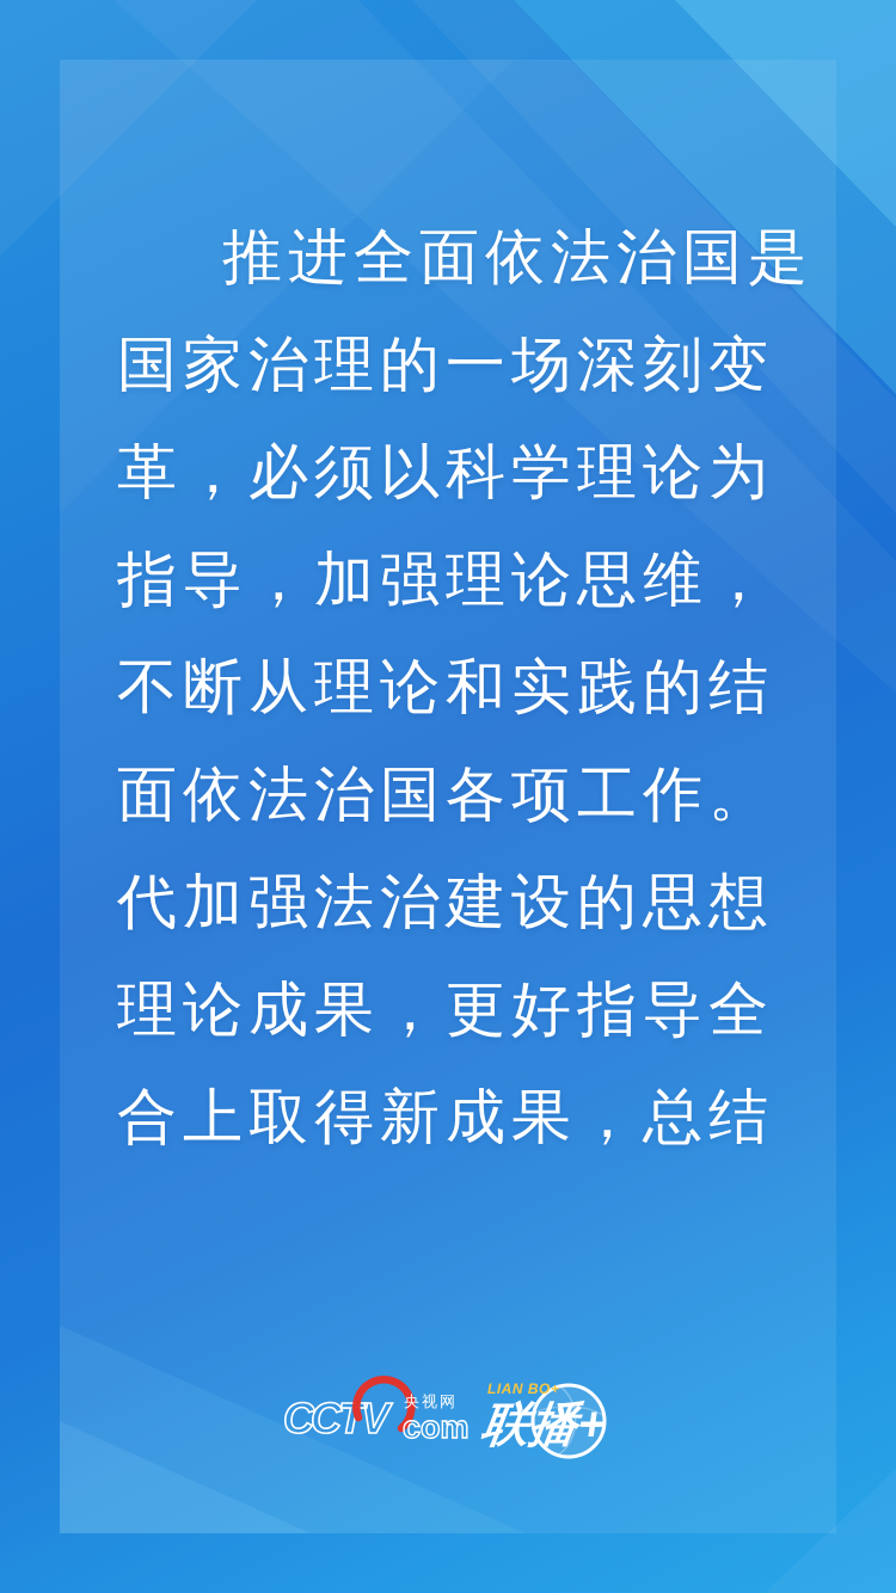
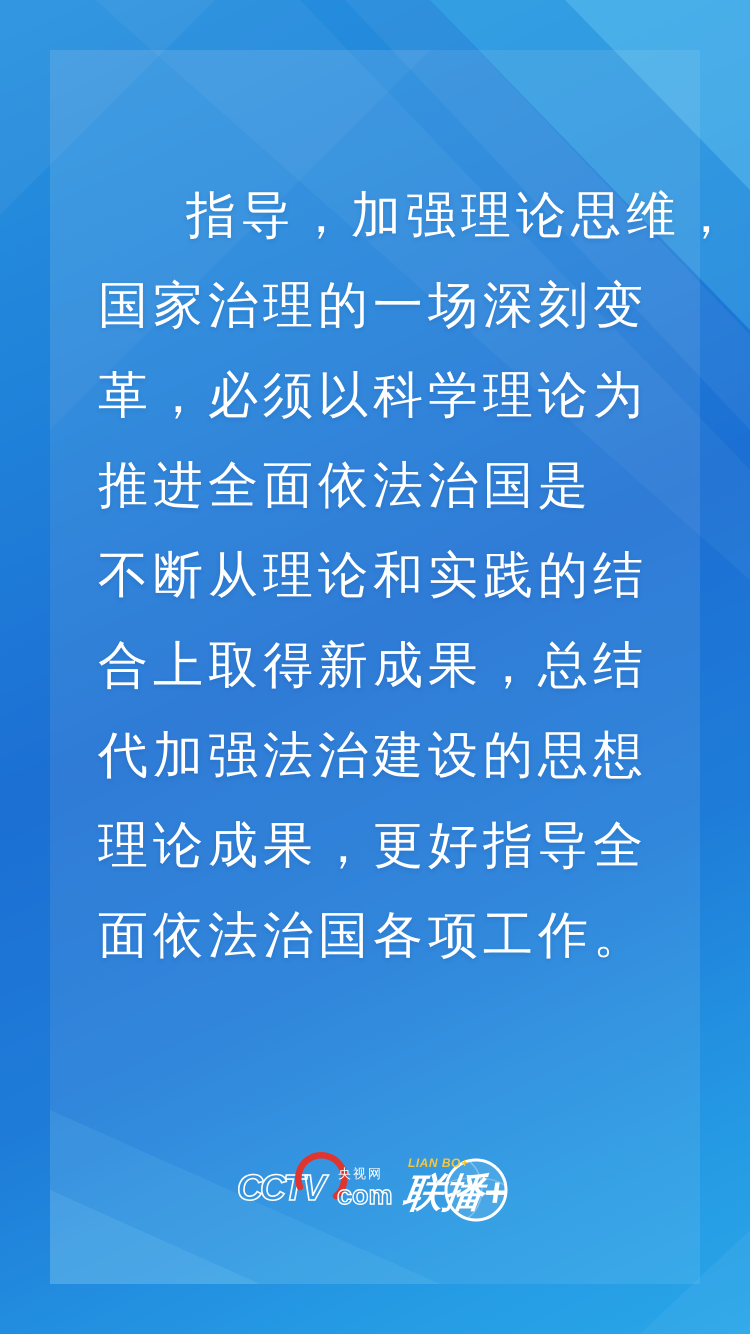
- 推进全面依法治国是
+ 指导，加强理论思维，
  国家治理的一场深刻变
  革，必须以科学理论为
- 指导，加强理论思维，
+ 推进全面依法治国是
  不断从理论和实践的结
- 面依法治国各项工作。
+ 合上取得新成果，总结
  代加强法治建设的思想
  理论成果，更好指导全
- 合上取得新成果，总结
+ 面依法治国各项工作。
  CCTV
  央视网
  com
  LIAN BO+
